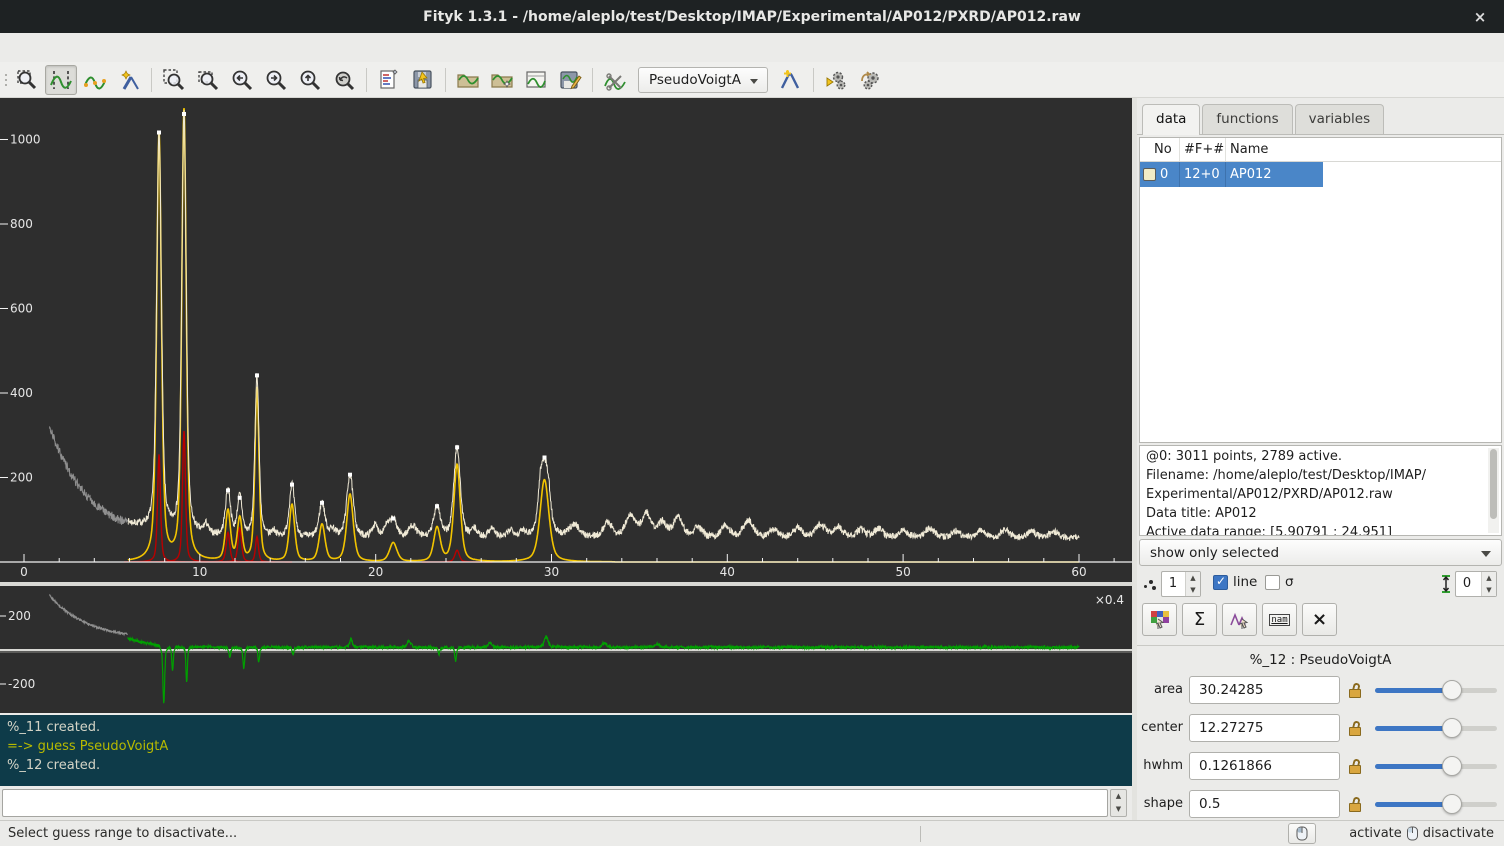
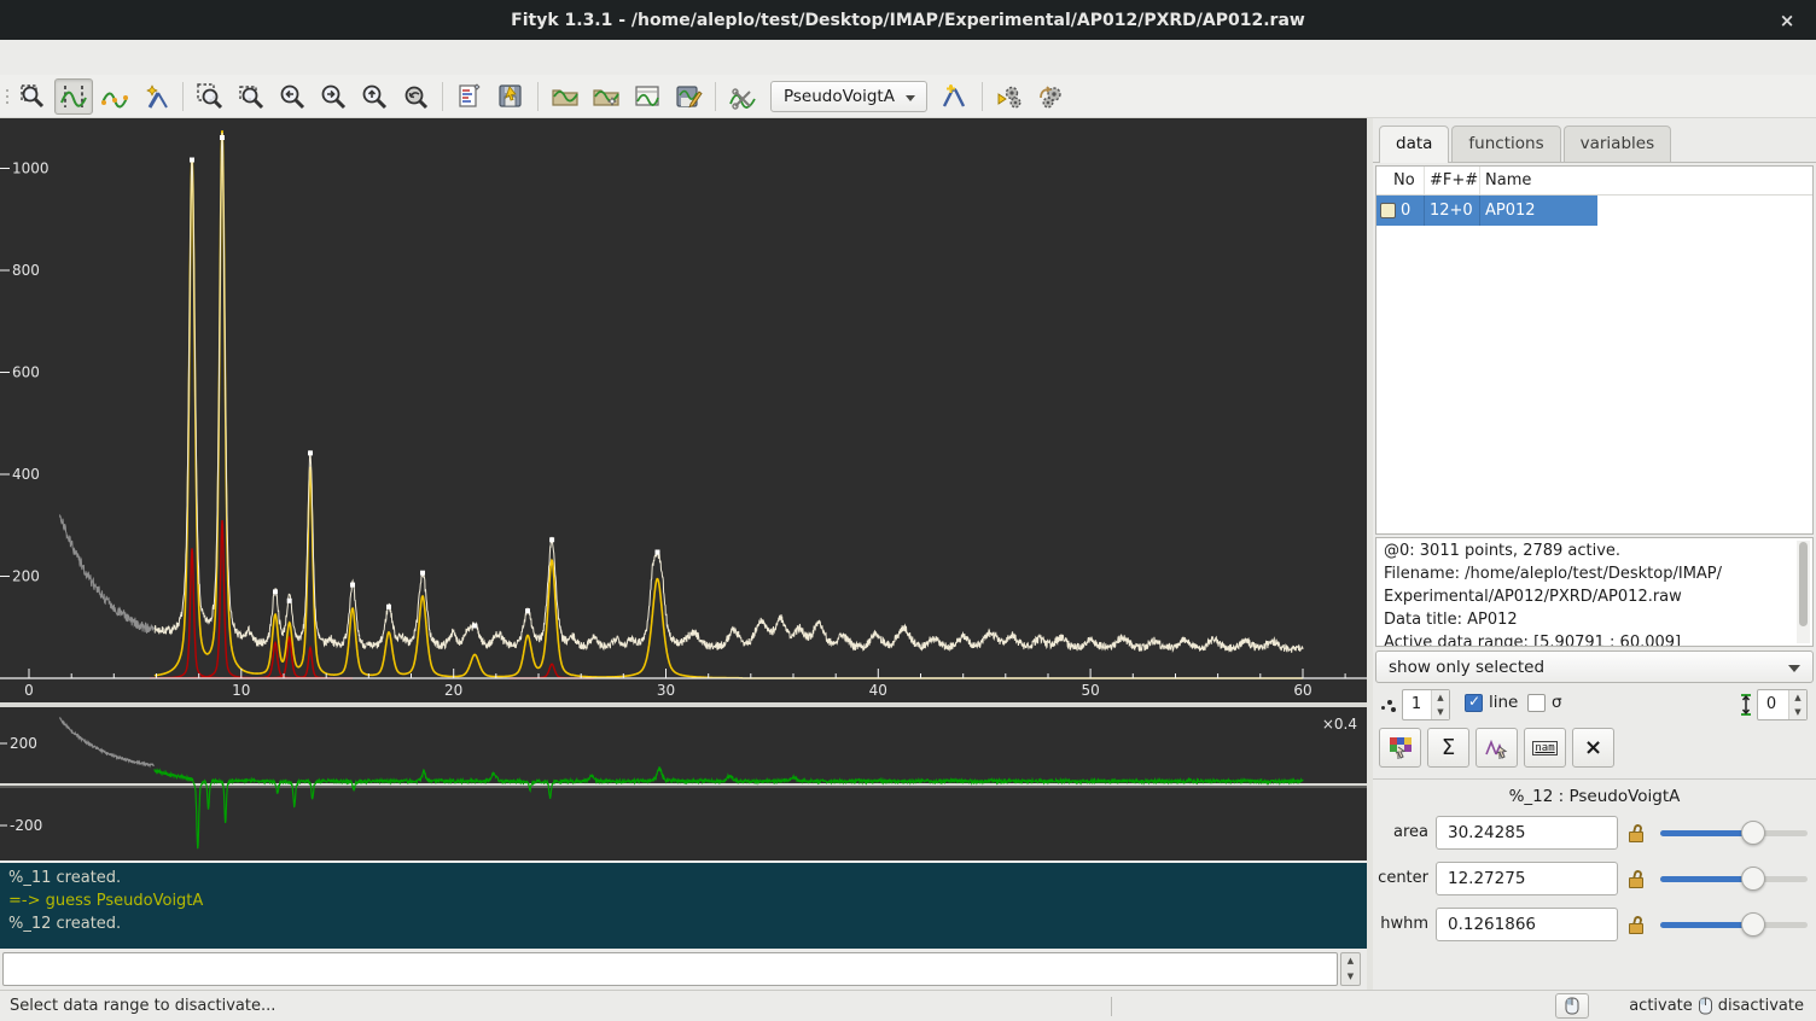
  Fityk 1.3.1 - /home/aleplo/test/Desktop/IMAP/Experimental/AP012/PXRD/AP012.raw
  ×
  PseudoVoigtA
  0
  10
  20
  30
  40
  50
  60
  200
  400
  600
  800
  1000
  200
  -200
  ×0.4
  %_11 created.
  =-> guess PseudoVoigtA
  %_12 created.
  ▲
  ▼
  data
  functions
  variables
  No
  #F+#
  Name
  0
  12+0
  AP012
  @0: 3011 points, 2789 active.
  Filename: /home/aleplo/test/Desktop/IMAP/
  Experimental/AP012/PXRD/AP012.raw
  Data title: AP012
- Active data range: [5.90791 : 24.951]
+ Active data range: [5.90791 : 60.009]
  show only selected
  1
  ▲
  ▼
  line
  σ
  0
  ▲
  ▼
  Σ
  nam
  ×
  %_12 : PseudoVoigtA
  area
  30.24285
  center
  12.27275
  hwhm
  0.1261866
- shape
- 0.5
- Select guess range to disactivate...
+ Select data range to disactivate...
  activate
  disactivate
